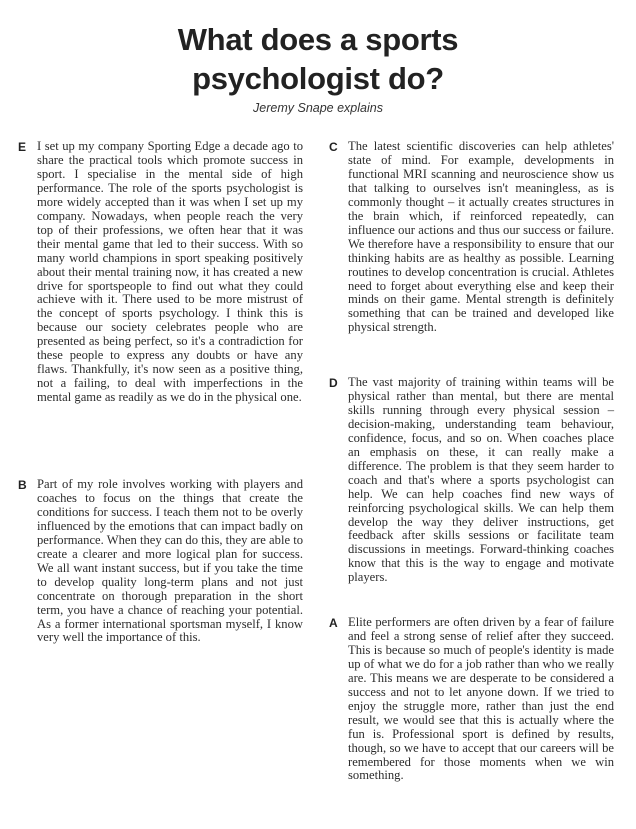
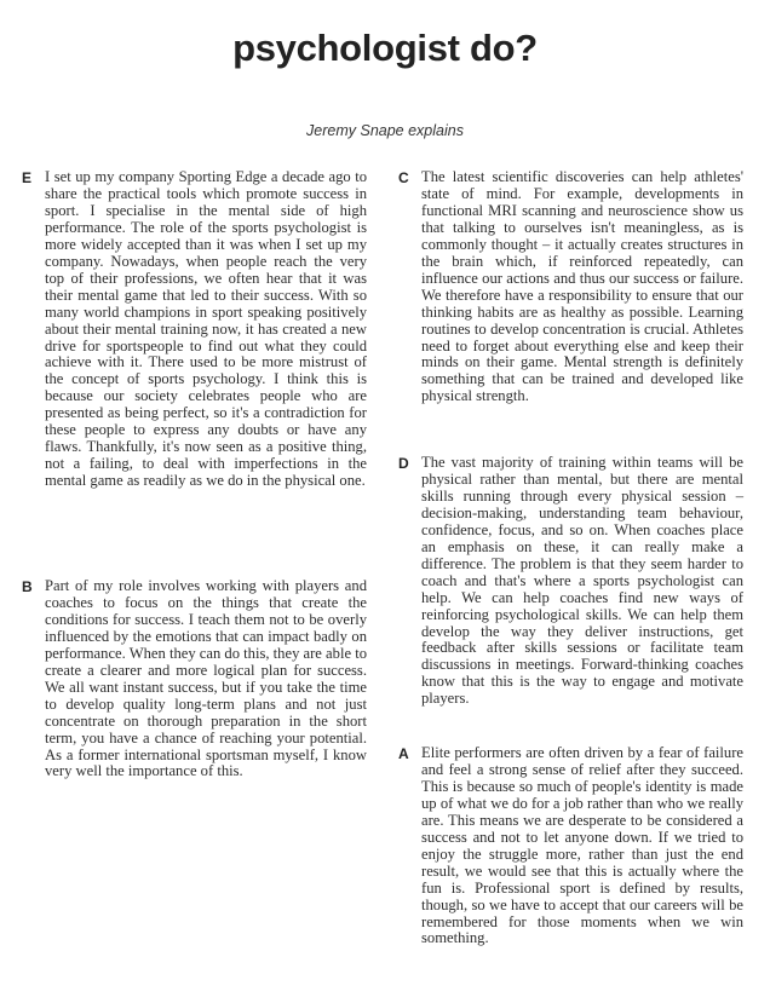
- What does a sports
  psychologist do?
  Jeremy Snape explains
  E
  I set up my company Sporting Edge a decade ago to share the practical tools which promote success in sport. I specialise in the mental side of high performance. The role of the sports psychologist is more widely accepted than it was when I set up my company. Nowadays, when people reach the very top of their professions, we often hear that it was their mental game that led to their success. With so many world champions in sport speaking positively about their mental training now, it has created a new drive for sportspeople to find out what they could achieve with it. There used to be more mistrust of the concept of sports psychology. I think this is because our society celebrates people who are presented as being perfect, so it's a contradiction for these people to express any doubts or have any flaws. Thankfully, it's now seen as a positive thing, not a failing, to deal with imperfections in the mental game as readily as we do in the physical one.
  B
  Part of my role involves working with players and coaches to focus on the things that create the conditions for success. I teach them not to be overly influenced by the emotions that can impact badly on performance. When they can do this, they are able to create a clearer and more logical plan for success. We all want instant success, but if you take the time to develop quality long-term plans and not just concentrate on thorough preparation in the short term, you have a chance of reaching your potential. As a former international sportsman myself, I know very well the importance of this.
  C
  The latest scientific discoveries can help athletes' state of mind. For example, developments in functional MRI scanning and neuroscience show us that talking to ourselves isn't meaningless, as is commonly thought – it actually creates structures in the brain which, if reinforced repeatedly, can influence our actions and thus our success or failure. We therefore have a responsibility to ensure that our thinking habits are as healthy as possible. Learning routines to develop concentration is crucial. Athletes need to forget about everything else and keep their minds on their game. Mental strength is definitely something that can be trained and developed like physical strength.
  D
  The vast majority of training within teams will be physical rather than mental, but there are mental skills running through every physical session – decision-making, understanding team behaviour, confidence, focus, and so on. When coaches place an emphasis on these, it can really make a difference. The problem is that they seem harder to coach and that's where a sports psychologist can help. We can help coaches find new ways of reinforcing psychological skills. We can help them develop the way they deliver instructions, get feedback after skills sessions or facilitate team discussions in meetings. Forward-thinking coaches know that this is the way to engage and motivate players.
  A
  Elite performers are often driven by a fear of failure and feel a strong sense of relief after they succeed. This is because so much of people's identity is made up of what we do for a job rather than who we really are. This means we are desperate to be considered a success and not to let anyone down. If we tried to enjoy the struggle more, rather than just the end result, we would see that this is actually where the fun is. Professional sport is defined by results, though, so we have to accept that our careers will be remembered for those moments when we win something.
